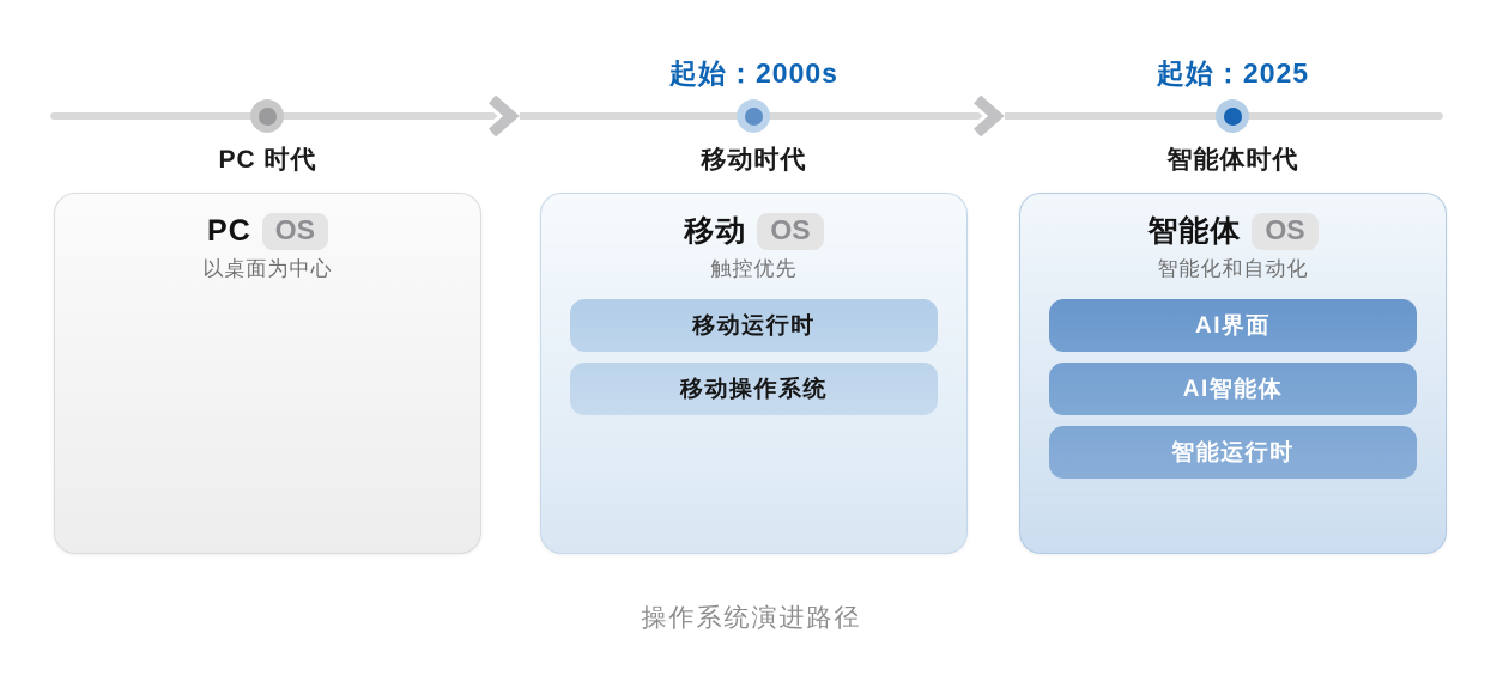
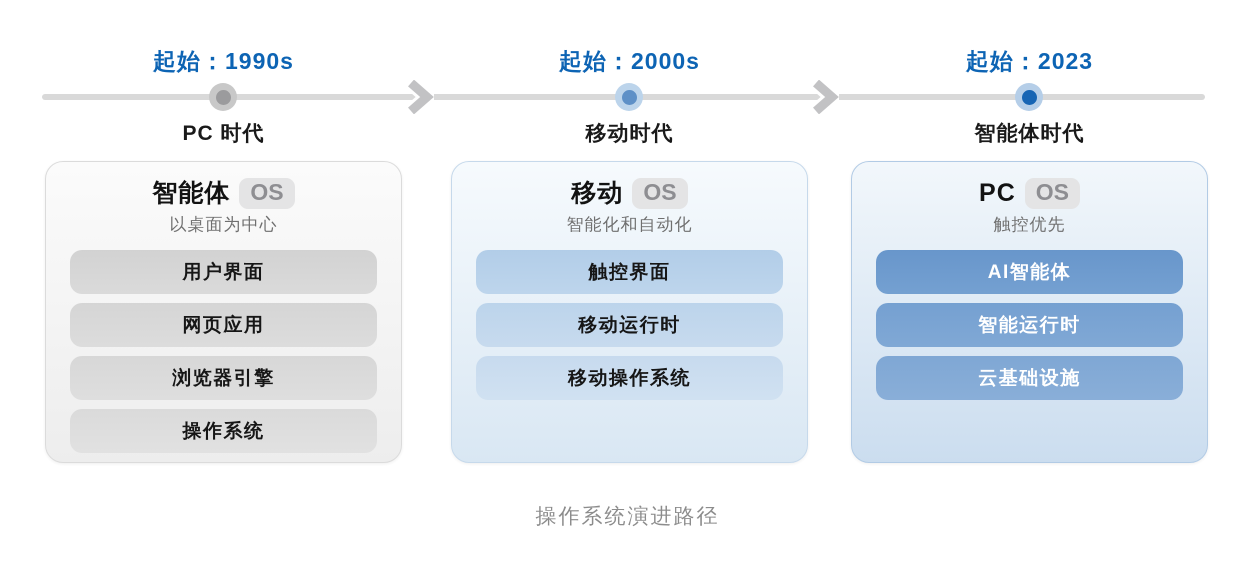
+ 起始：1990s
  起始：2000s
- 起始：2025
+ 起始：2023
  PC 时代
  移动时代
  智能体时代
- PC
+ 智能体
  OS
  以桌面为中心
+ 用户界面
+ 网页应用
+ 浏览器引擎
+ 操作系统
  移动
  OS
- 触控优先
+ 智能化和自动化
+ 触控界面
  移动运行时
  移动操作系统
- 智能体
+ PC
  OS
- 智能化和自动化
+ 触控优先
- AI界面
  AI智能体
  智能运行时
+ 云基础设施
  操作系统演进路径
